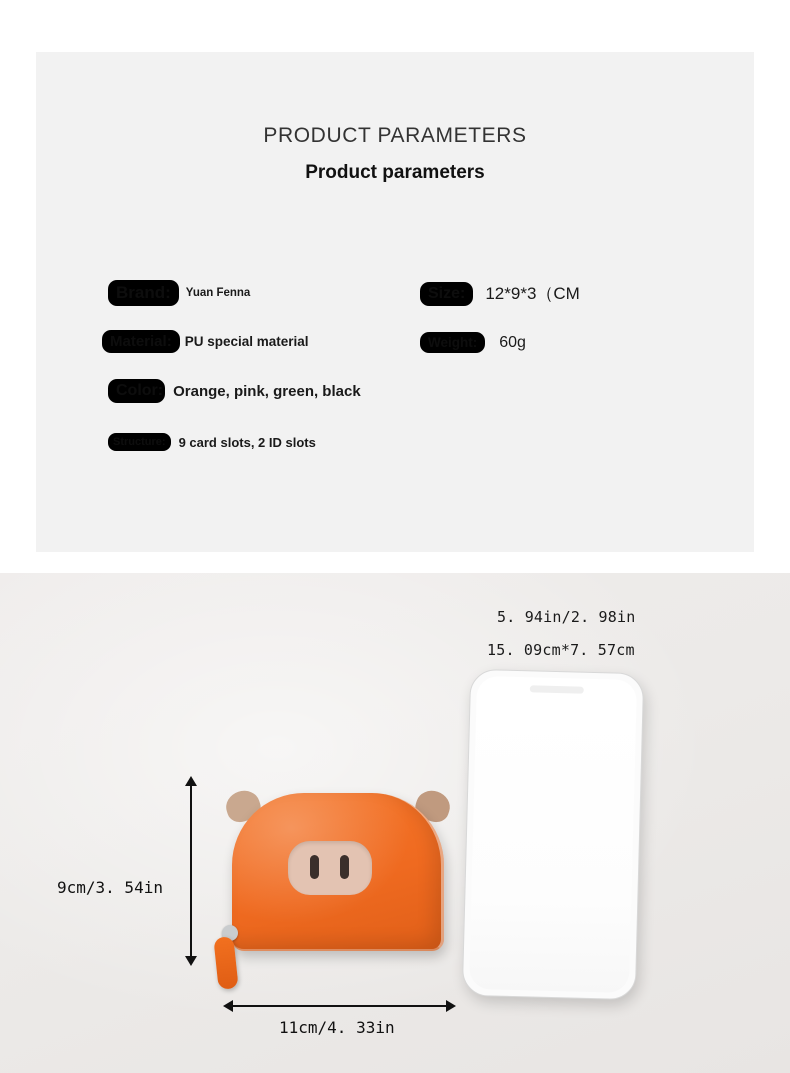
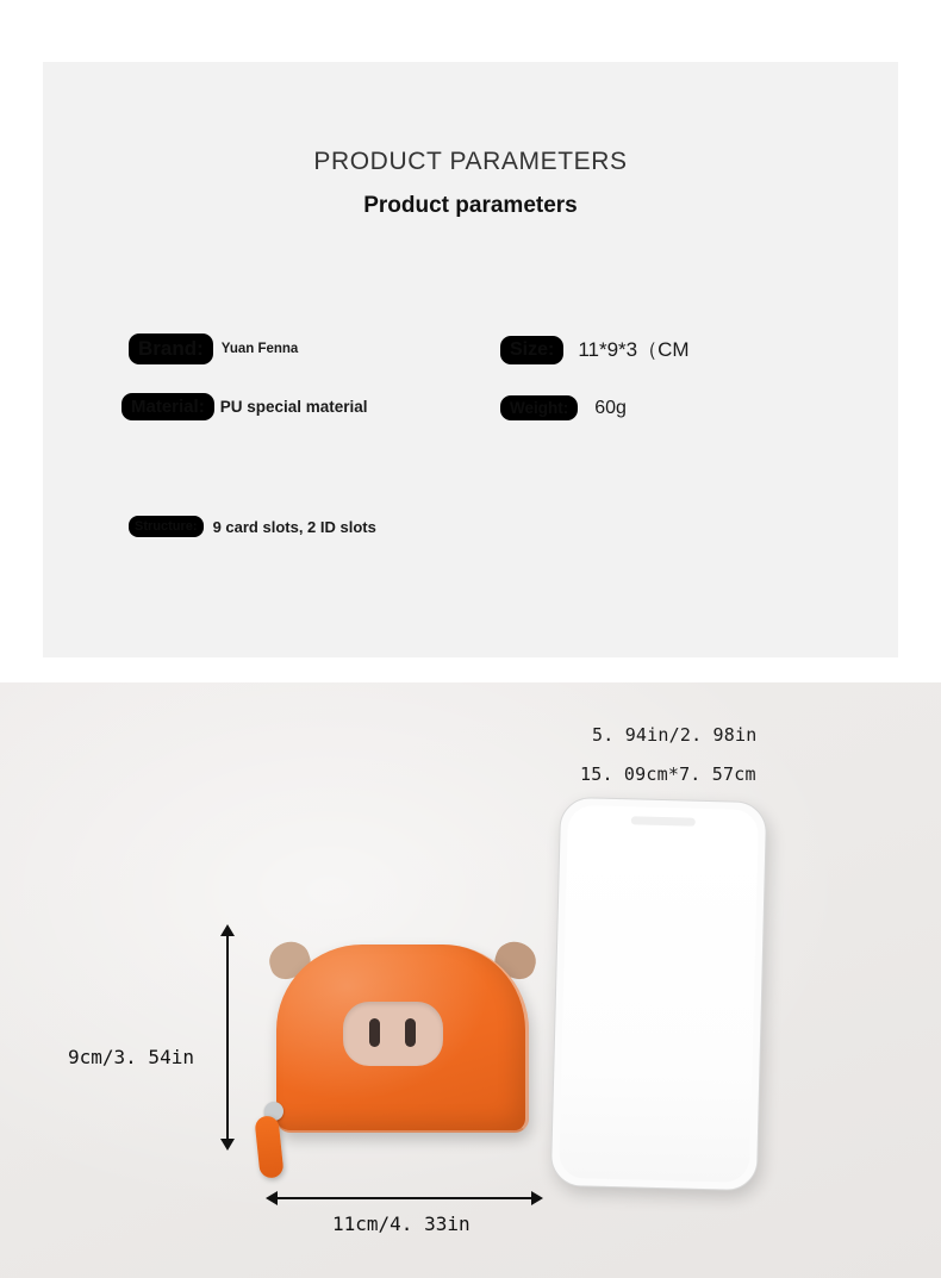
  PRODUCT PARAMETERS
  Product parameters
  Yuan Fenna
  PU special material
- Color:
- Orange, pink, green, black
  9 card slots, 2 ID slots
- 12*9*3（CM
+ 11*9*3（CM
  60g
  5. 94in/2. 98in
  15. 09cm*7. 57cm
  9cm/3. 54in
  11cm/4. 33in
